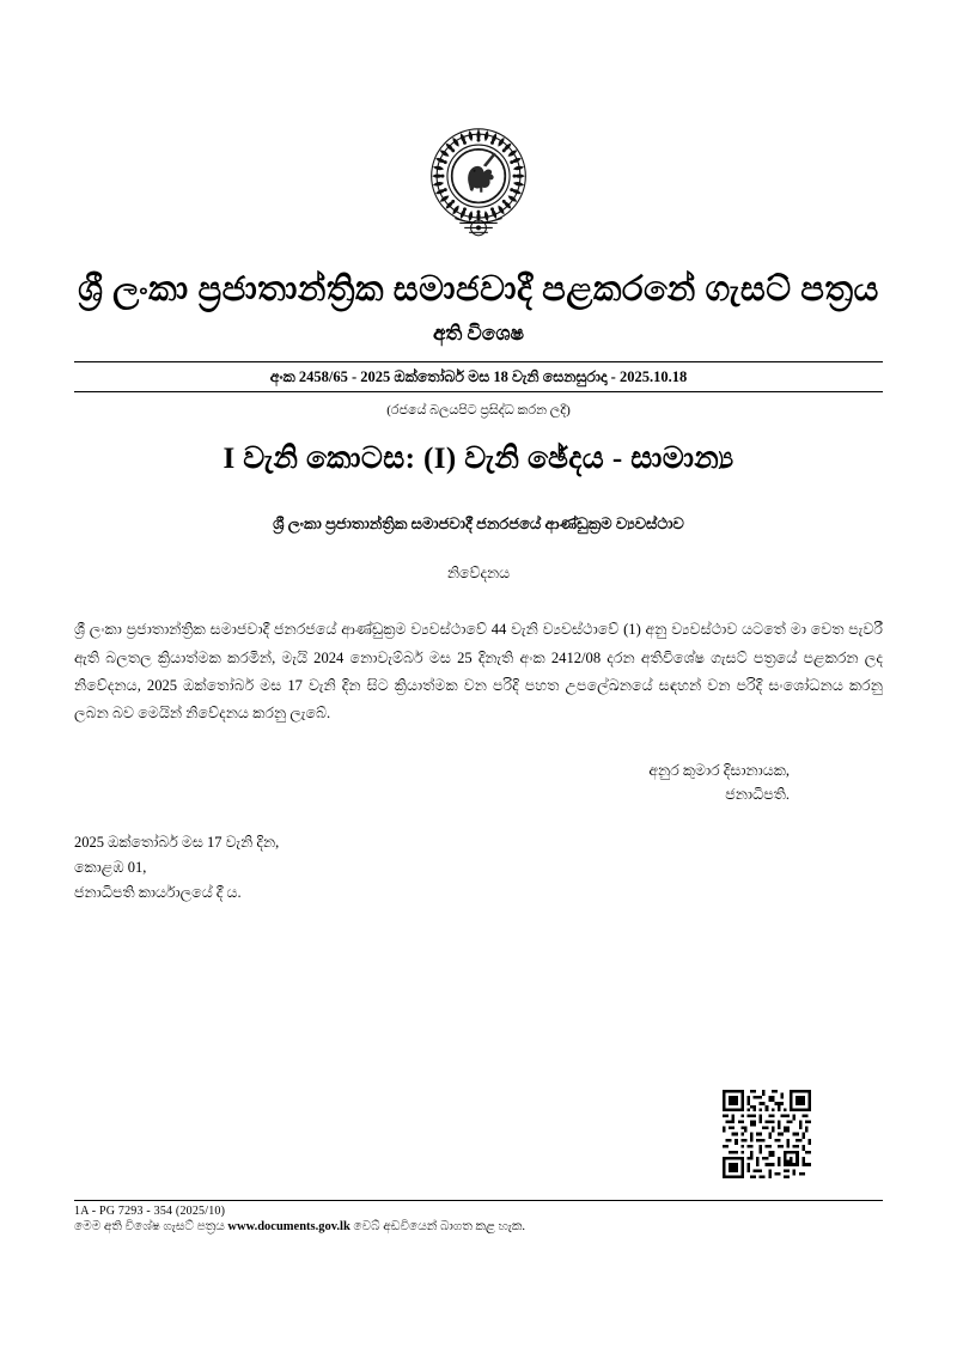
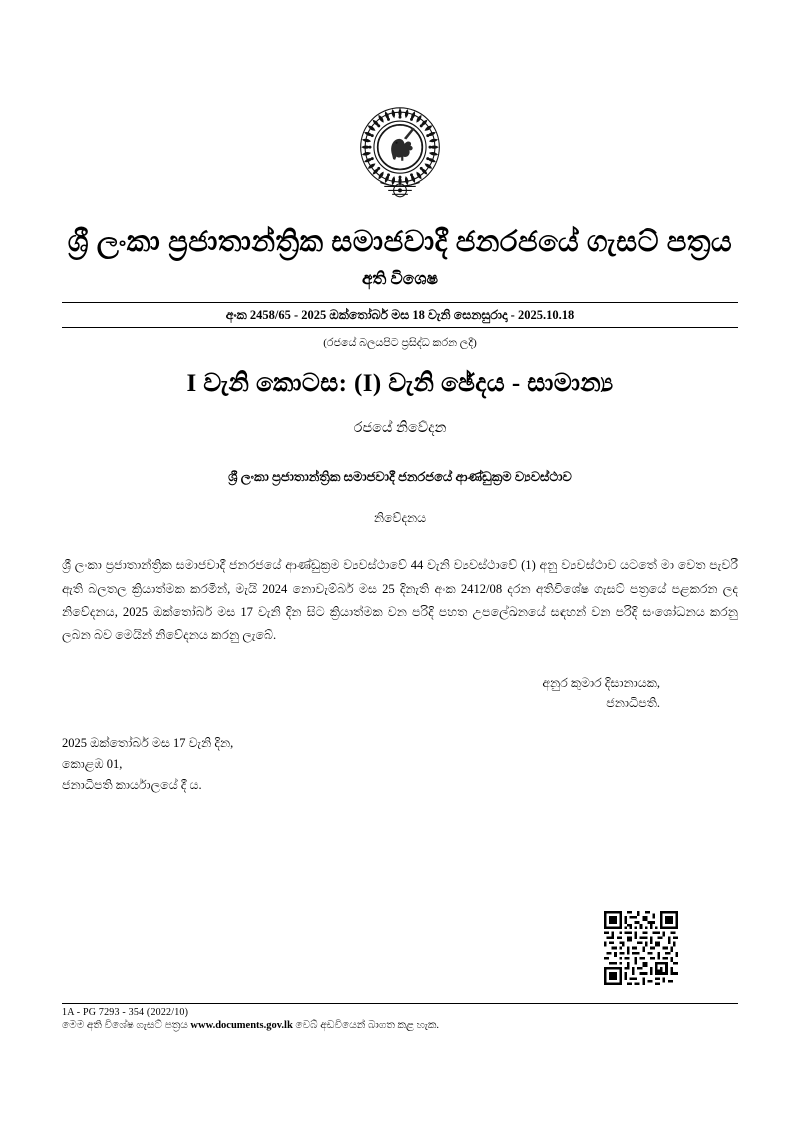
- ශ්‍රී ලංකා ප්‍රජාතාන්ත්‍රික සමාජවාදී පළකරනේ ගැසට් පත්‍රය
+ ශ්‍රී ලංකා ප්‍රජාතාන්ත්‍රික සමාජවාදී ජනරජයේ ගැසට් පත්‍රය
  අති විශෙෂ
  අංක 2458/65 - 2025 ඔක්තෝබර් මස 18 වැනි සෙනසුරාදා - 2025.10.18
  (රජයේ බලයපිට ප්‍රසිද්ධ කරන ලදී)
  I වැනි කොටස: (I) වැනි ඡේදය - සාමාන්‍ය
+ රජයේ නිවේදන
  ශ්‍රී ලංකා ප්‍රජාතාන්ත්‍රික සමාජවාදී ජනරජයේ ආණ්ඩුක්‍රම ව්‍යවස්ථාව
  නිවේදනය
  ශ්‍රී ලංකා ප්‍රජාතාන්ත්‍රික සමාජවාදී ජනරජයේ ආණ්ඩුක්‍රම ව්‍යවස්ථාවේ 44 වැනි ව්‍යවස්ථාවේ (1) අනු ව්‍යවස්ථාව යටතේ මා වෙත පැවරී ඇති බලතල ක්‍රියාත්මක කරමින්, මැයි 2024 නොවැම්බර් මස 25 දිනැති අංක 2412/08 දරන අතිවිශේෂ ගැසට් පත්‍රයේ පළකරන ලද නිවේදනය, 2025 ඔක්තෝබර් මස 17 වැනි දින සිට ක්‍රියාත්මක වන පරිදි පහත උපලේඛනයේ සඳහන් වන පරිදි සංශෝධනය කරනු ලබන බව මෙයින් නිවේදනය කරනු ලැබේ.
  අනුර කුමාර දිසානායක,
  ජනාධිපති.
  2025 ඔක්තෝබර් මස 17 වැනි දින,
  කොළඹ 01,
  ජනාධිපති කාර්යාලයේ දී ය.
- 1A - PG 7293 - 354 (2025/10)
+ 1A - PG 7293 - 354 (2022/10)
  මෙම අති විශේෂ ගැසට් පත්‍රය www.documents.gov.lk වෙබ් අඩවියෙන් බාගත කළ හැක.
